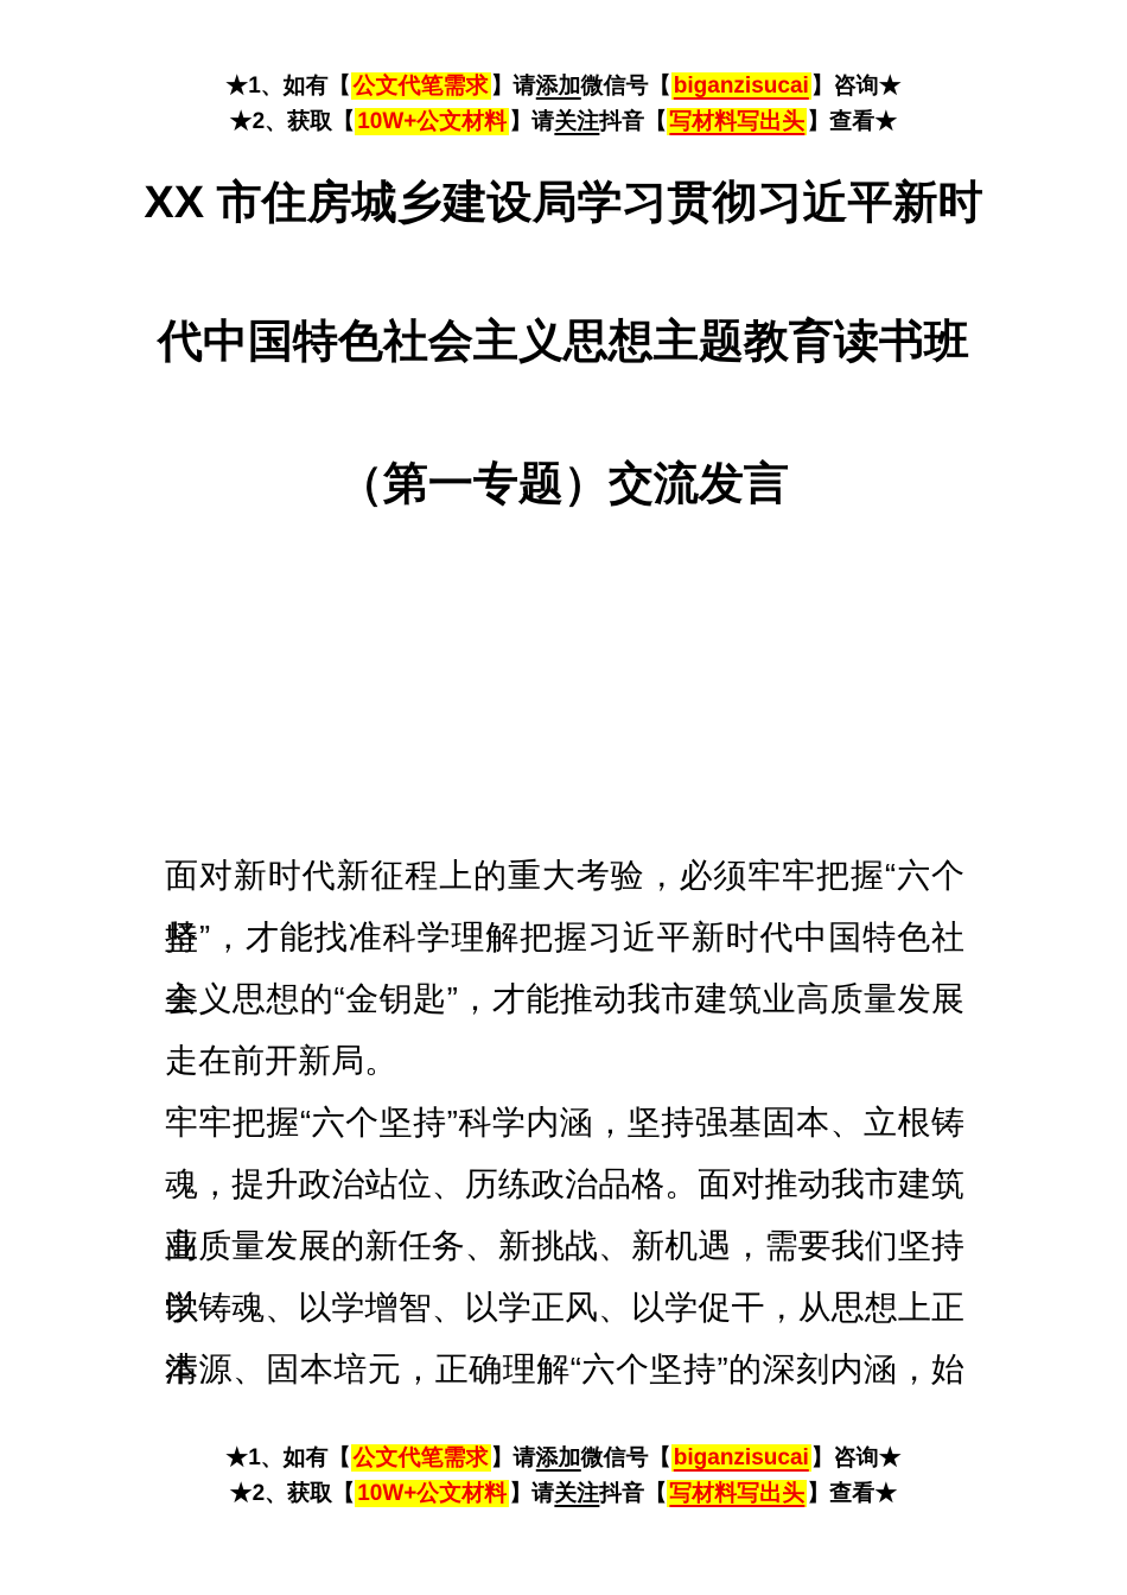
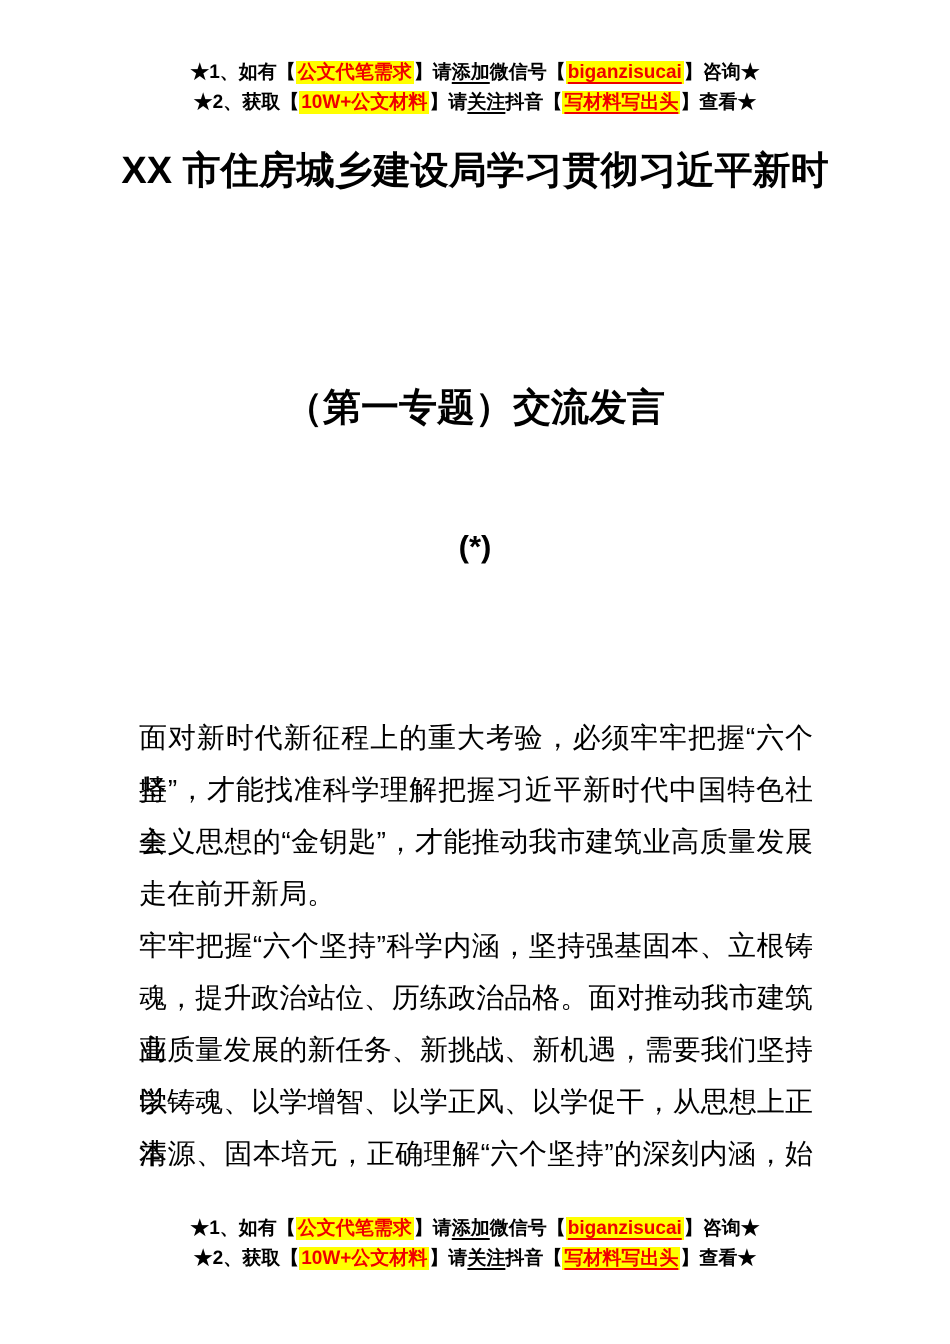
  ★1、如有【公文代笔需求】请添加微信号【biganzisucai】咨询★
  ★2、获取【10W+公文材料】请关注抖音【写材料写出头】查看★
  XX 市住房城乡建设局学习贯彻习近平新时
- 代中国特色社会主义思想主题教育读书班
  （第一专题）交流发言
+ (*)
  面对新时代新征程上的重大考验，必须牢牢把握“六个坚
  持”，才能找准科学理解把握习近平新时代中国特色社会
  主义思想的“金钥匙”，才能推动我市建筑业高质量发展
  走在前开新局。
  牢牢把握“六个坚持”科学内涵，坚持强基固本、立根铸
  魂，提升政治站位、历练政治品格。面对推动我市建筑业
  高质量发展的新任务、新挑战、新机遇，需要我们坚持以
  学铸魂、以学增智、以学正风、以学促干，从思想上正本
  清源、固本培元，正确理解“六个坚持”的深刻内涵，始
  ★1、如有【公文代笔需求】请添加微信号【biganzisucai】咨询★
  ★2、获取【10W+公文材料】请关注抖音【写材料写出头】查看★
